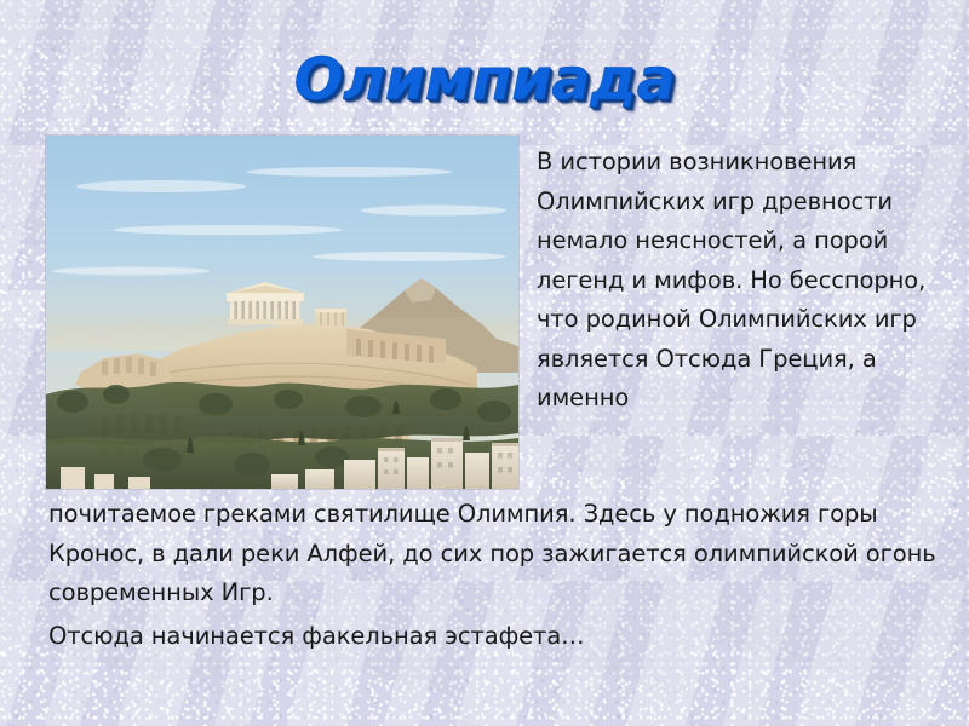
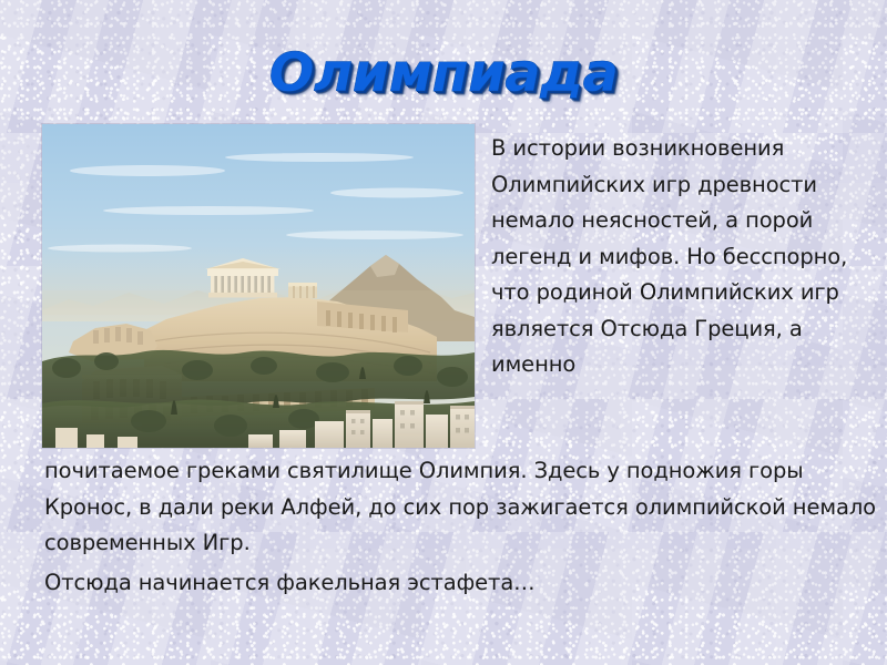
  Олимпиада
  В истории возникновения Олимпийских игр древности немало неясностей, а порой легенд и мифов. Но бесспорно, что родиной Олимпийских игр является Отсюда Греция, а именно
- почитаемое греками святилище Олимпия. Здесь у подножия горы Кронос, в дали реки Алфей, до сих пор зажигается олимпийской огонь современных Игр.
+ почитаемое греками святилище Олимпия. Здесь у подножия горы Кронос, в дали реки Алфей, до сих пор зажигается олимпийской немало современных Игр.
  Отсюда начинается факельная эстафета…
